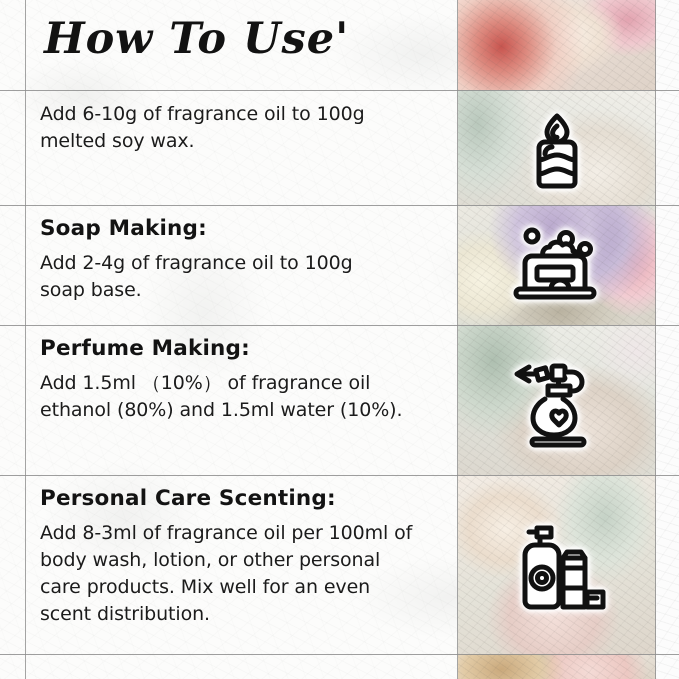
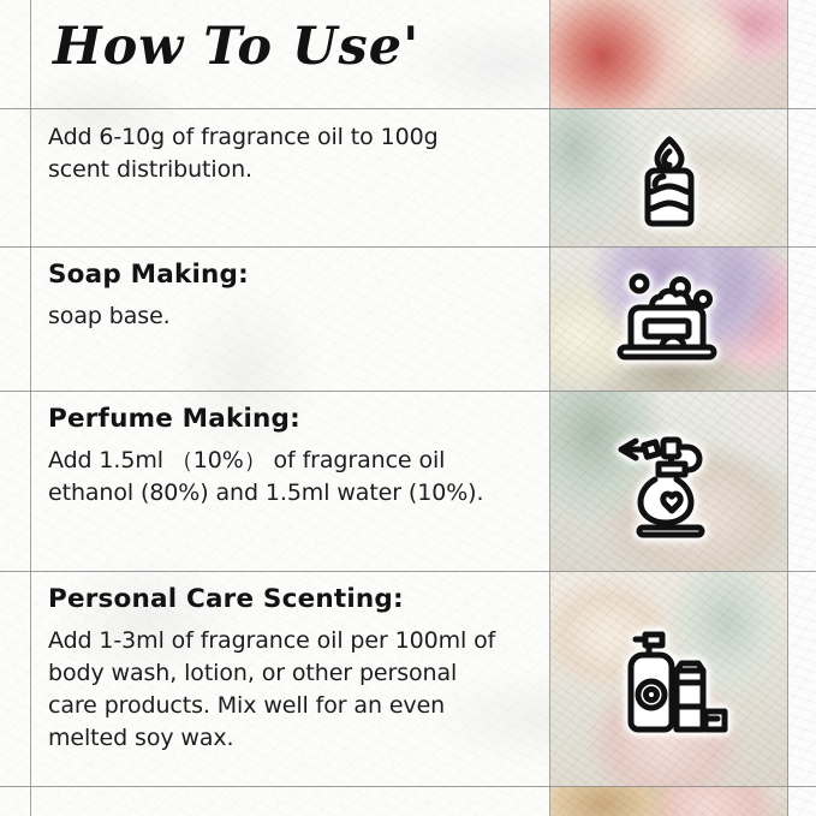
  How To Use'
  Add 6-10g of fragrance oil to 100g
- melted soy wax.
+ scent distribution.
  Soap Making:
- Add 2-4g of fragrance oil to 100g
  soap base.
  Perfume Making:
  Add 1.5ml （10%） of fragrance oil
  ethanol (80%) and 1.5ml water (10%).
  Personal Care Scenting:
- Add 8-3ml of fragrance oil per 100ml of
+ Add 1-3ml of fragrance oil per 100ml of
  body wash, lotion, or other personal
  care products. Mix well for an even
- scent distribution.
+ melted soy wax.
